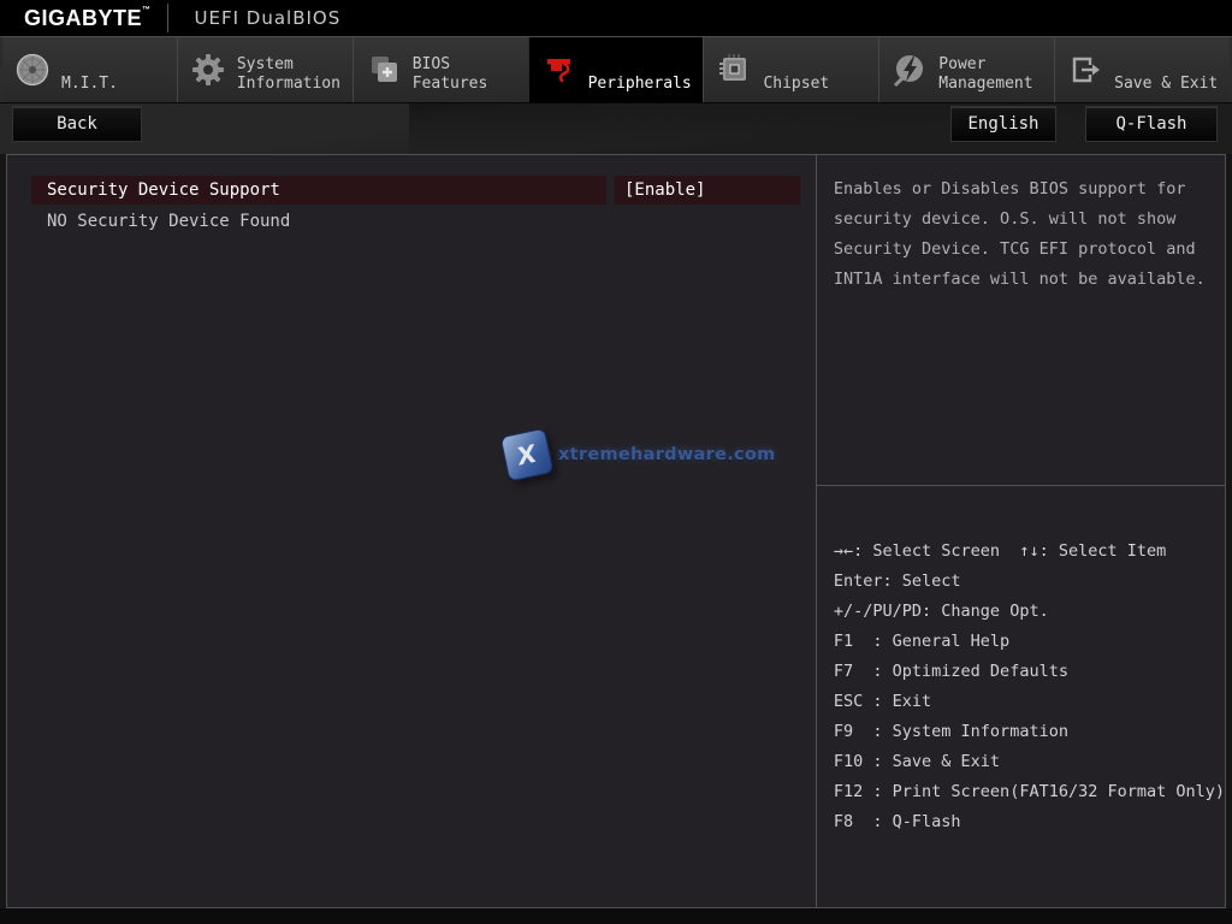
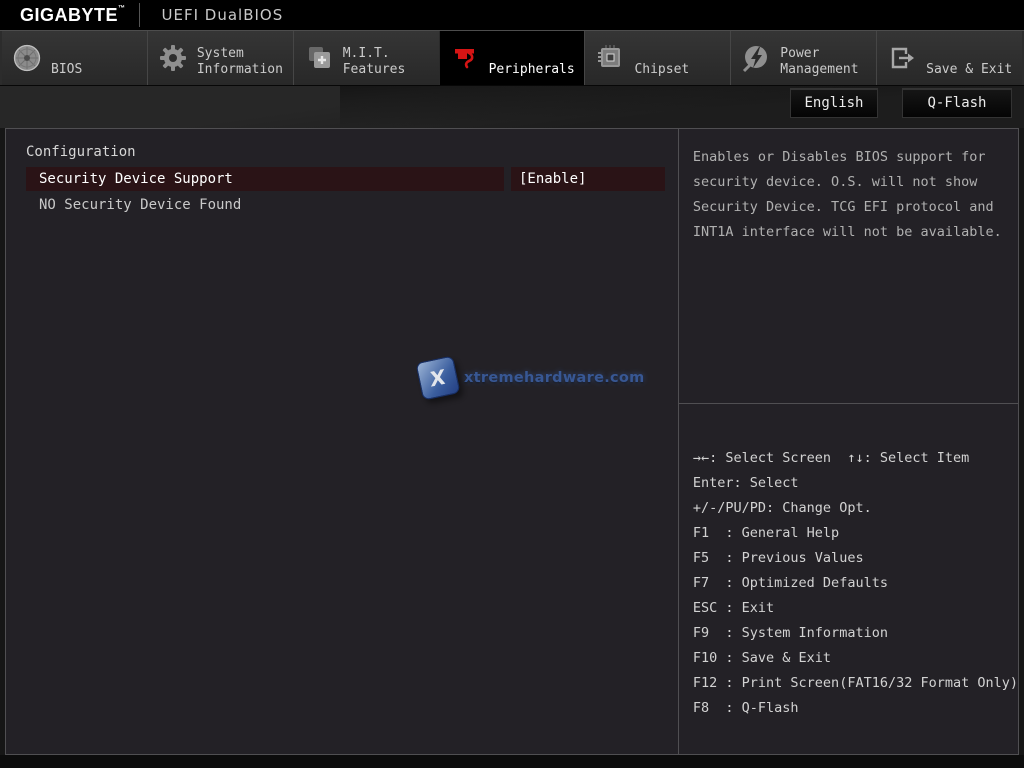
  GIGABYTE
  UEFI DualBIOS
- M.I.T.
+ BIOS
  System
  Information
- BIOS
+ M.I.T.
  Features
  Peripherals
  Chipset
  Power
  Management
  Save & Exit
- Back
  English
  Q-Flash
+ Configuration
  Security Device Support
  [Enable]
  NO Security Device Found
  Enables or Disables BIOS support for
  security device. O.S. will not show
  Security Device. TCG EFI protocol and
  INT1A interface will not be available.
  →←: Select Screen ↑↓: Select Item
  Enter: Select
  +/-/PU/PD: Change Opt.
  F1 : General Help
+ F5 : Previous Values
  F7 : Optimized Defaults
  ESC : Exit
  F9 : System Information
  F10 : Save & Exit
  F12 : Print Screen(FAT16/32 Format Only)
  F8 : Q-Flash
  xtremehardware.com
